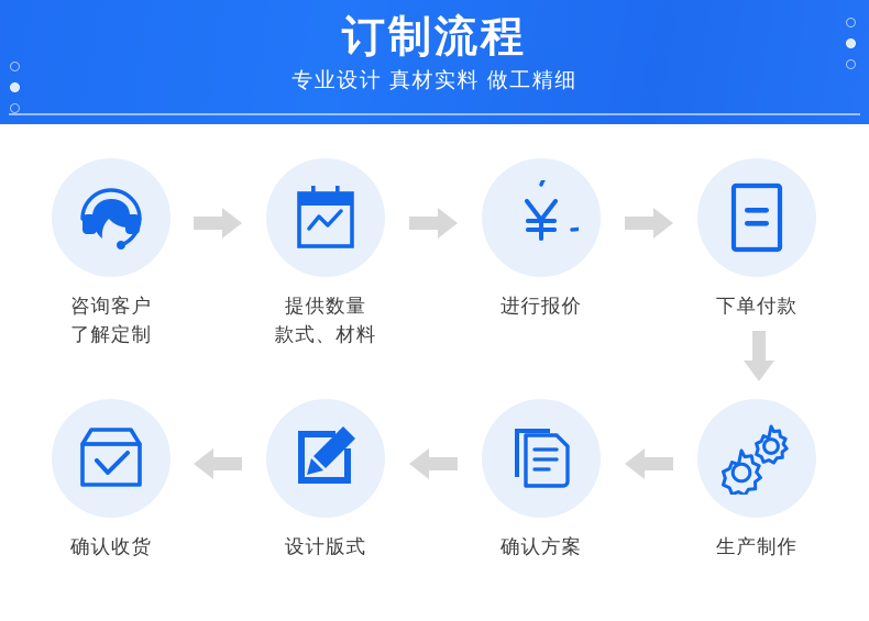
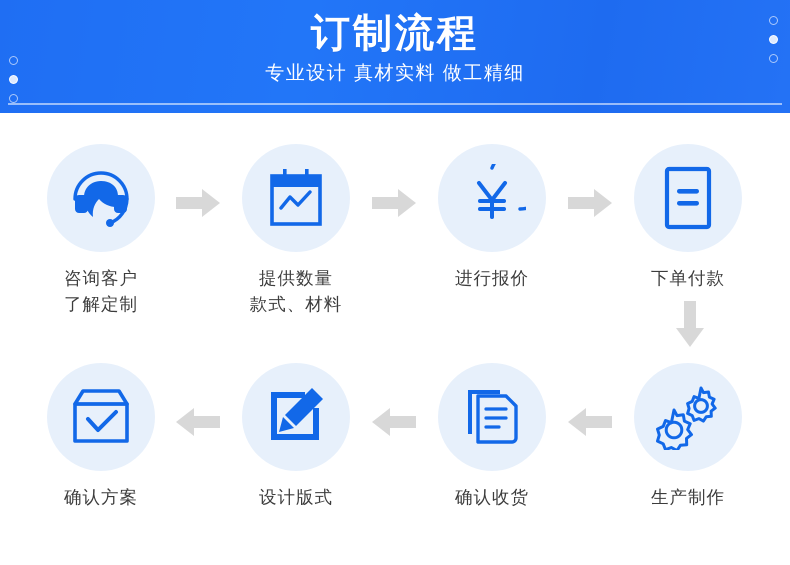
  订制流程
  专业设计 真材实料 做工精细
  咨询客户
  了解定制
  提供数量
  款式、材料
  进行报价
  下单付款
  生产制作
- 确认方案
+ 确认收货
  设计版式
- 确认收货
+ 确认方案
